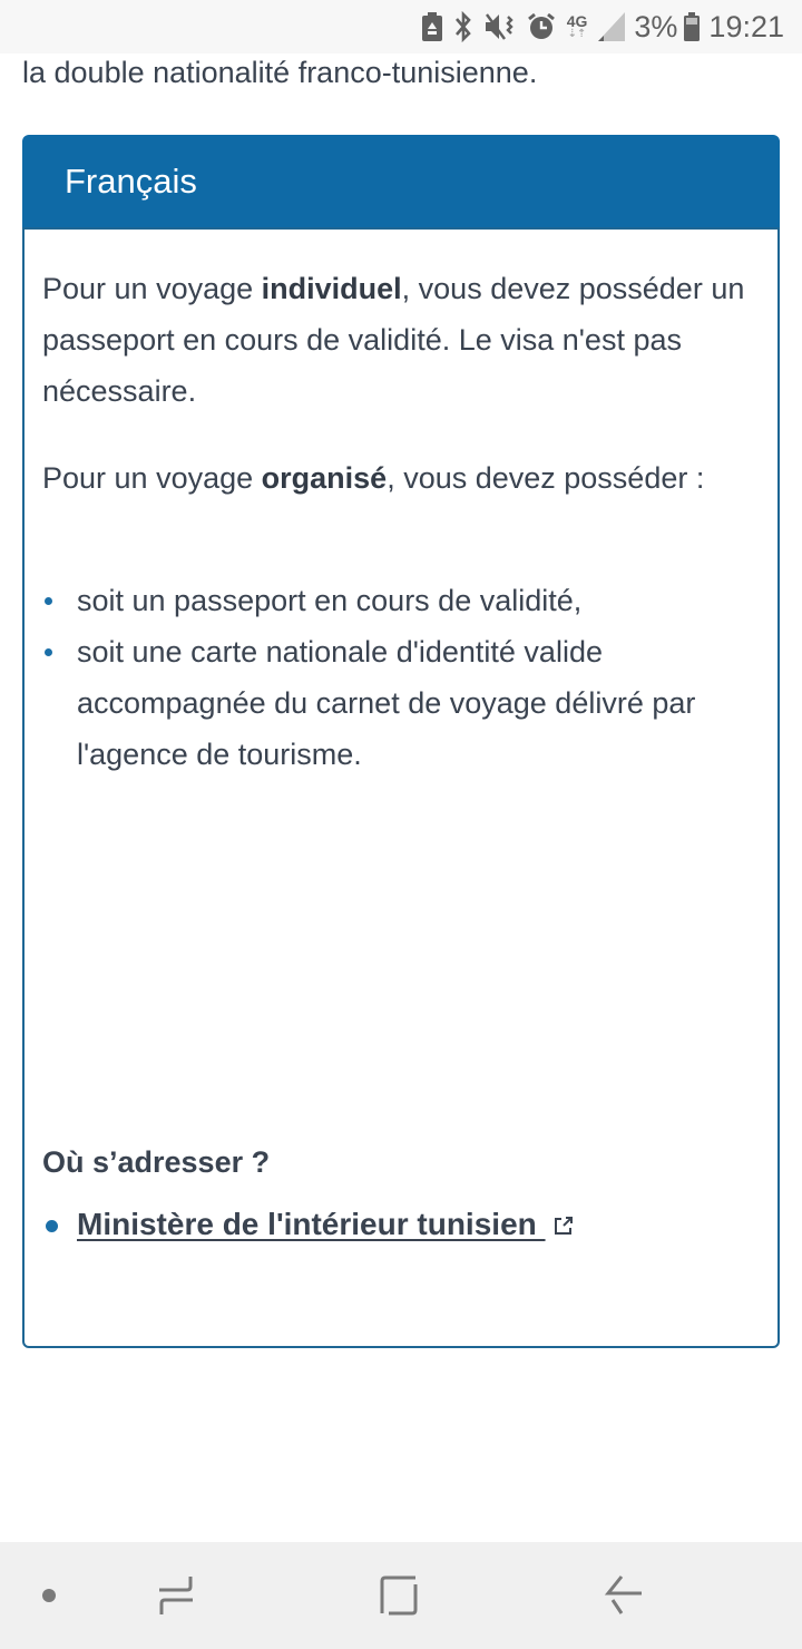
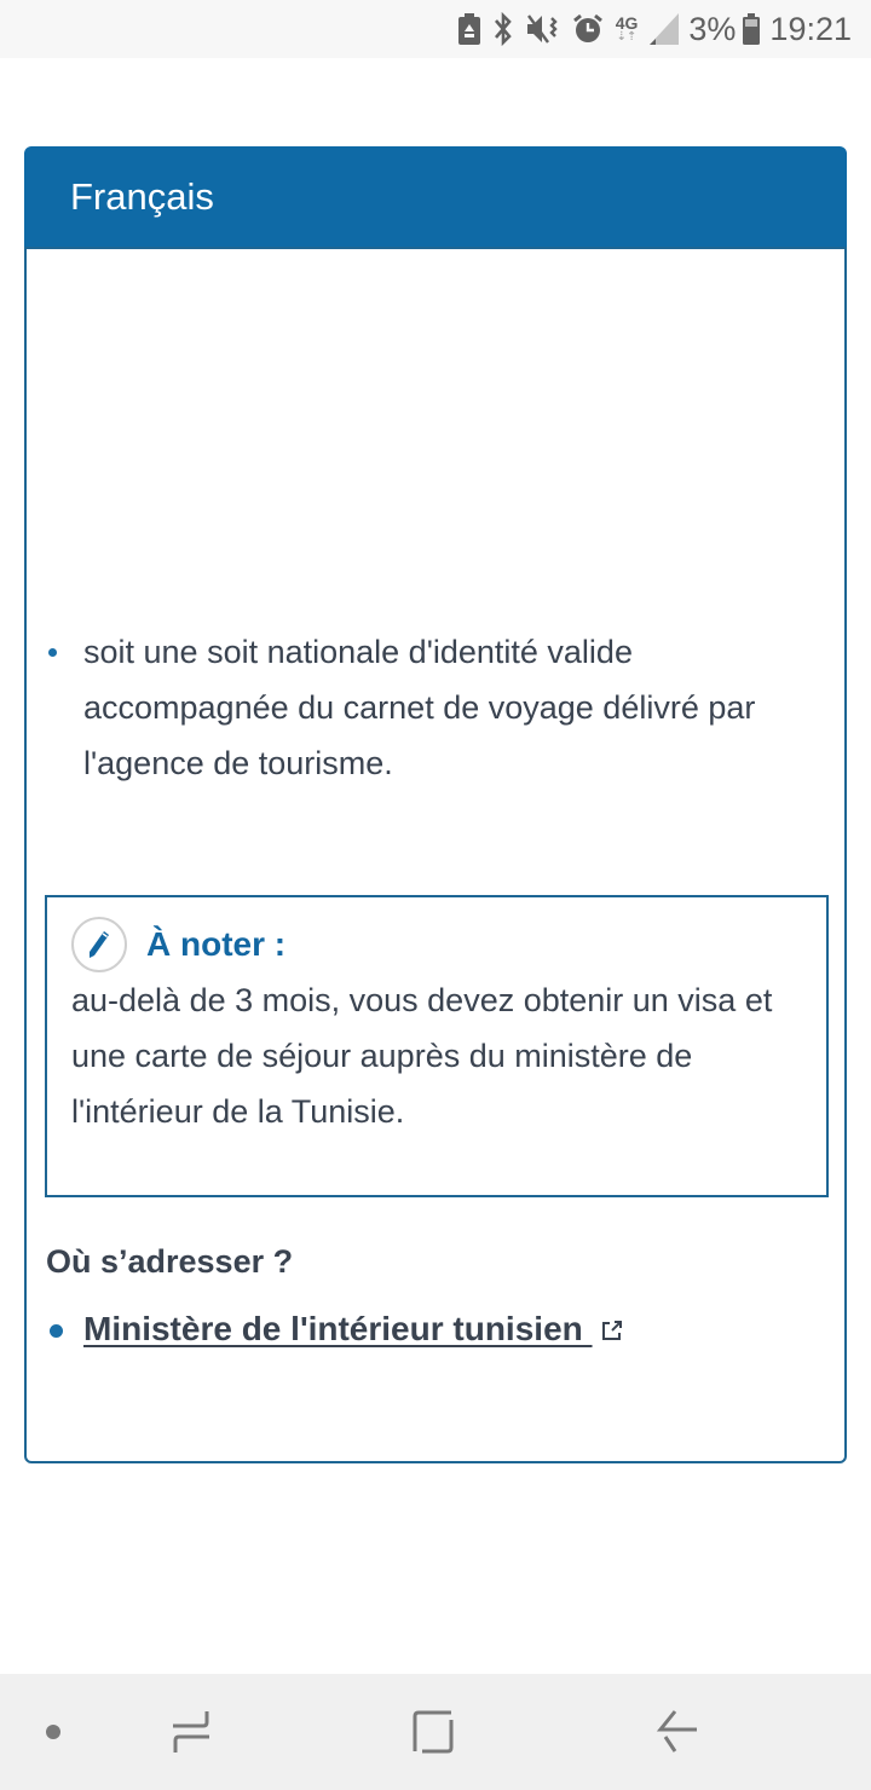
  4G
  ⇣⇡
  3%
  19:21
- la double nationalité franco-tunisienne.
  Français
- Pour un voyage individuel, vous devez posséder un passeport en cours de validité. Le visa n'est pas nécessaire.
- Pour un voyage organisé, vous devez posséder :
- soit un passeport en cours de validité,
- soit une carte nationale d'identité valide accompagnée du carnet de voyage délivré par l'agence de tourisme.
+ soit une soit nationale d'identité valide accompagnée du carnet de voyage délivré par l'agence de tourisme.
+ À noter :
+ au-delà de 3 mois, vous devez obtenir un visa et une carte de séjour auprès du ministère de l'intérieur de la Tunisie.
  Où s’adresser ?
  Ministère de l'intérieur tunisien
